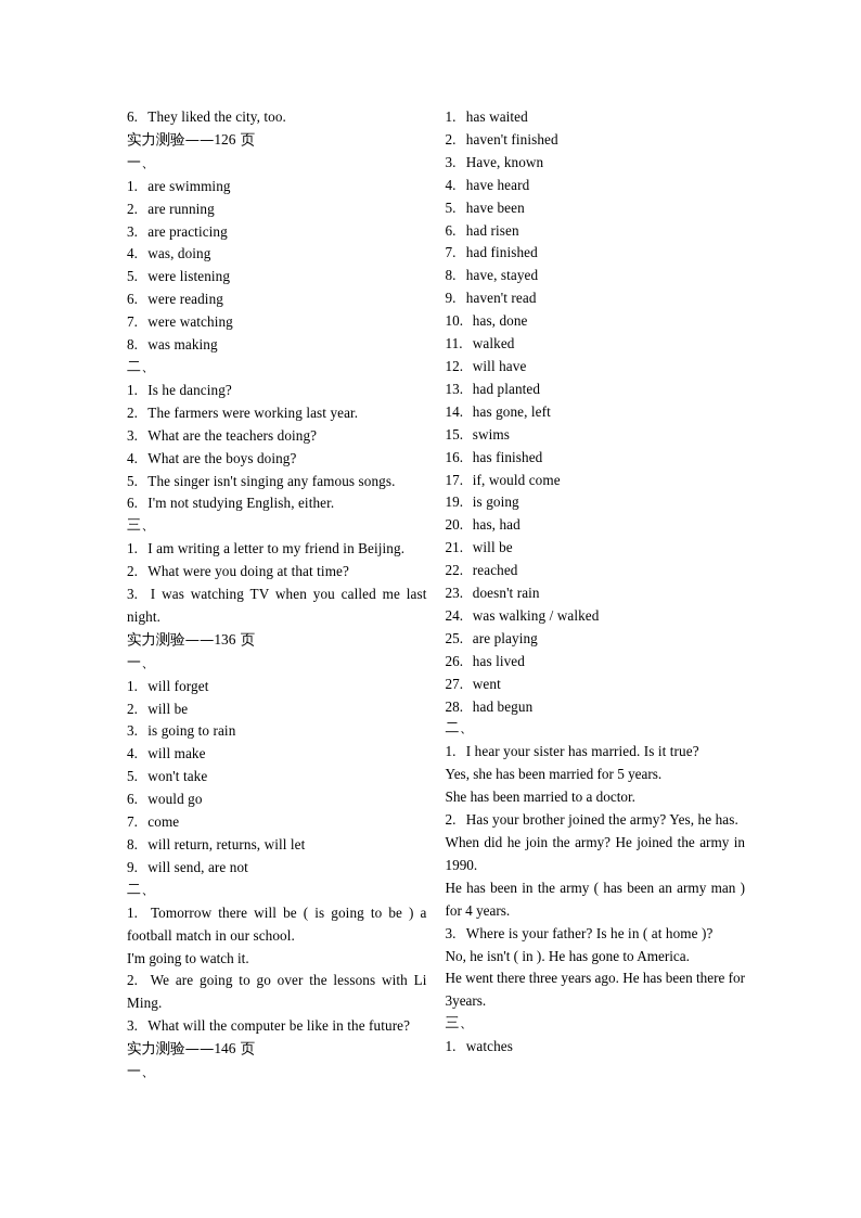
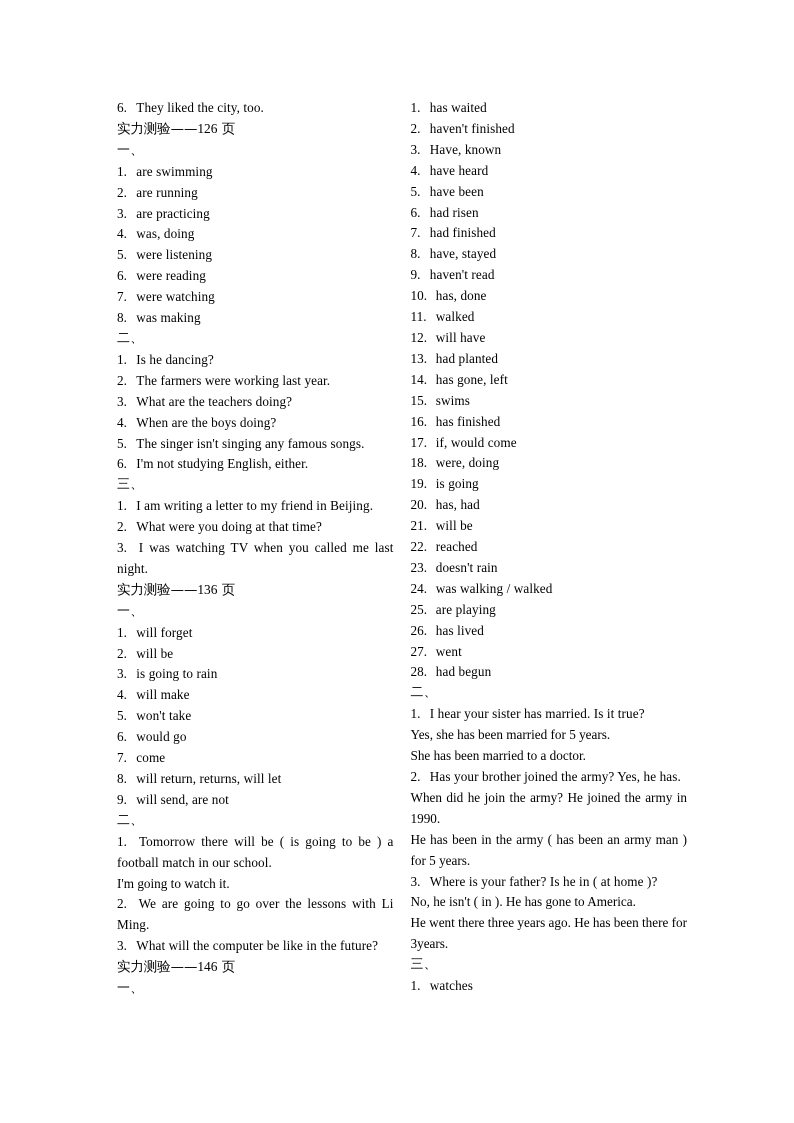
  6. They liked the city, too.
  实力测验——126 页
  一、
  1. are swimming
  2. are running
  3. are practicing
  4. was, doing
  5. were listening
  6. were reading
  7. were watching
  8. was making
  二、
  1. Is he dancing?
  2. The farmers were working last year.
  3. What are the teachers doing?
- 4. What are the boys doing?
+ 4. When are the boys doing?
  5. The singer isn't singing any famous songs.
  6. I'm not studying English, either.
  三、
  1. I am writing a letter to my friend in Beijing.
  2. What were you doing at that time?
  3. I was watching TV when you called me last night.
  实力测验——136 页
  一、
  1. will forget
  2. will be
  3. is going to rain
  4. will make
  5. won't take
  6. would go
  7. come
  8. will return, returns, will let
  9. will send, are not
  二、
  1. Tomorrow there will be ( is going to be ) a football match in our school.
  I'm going to watch it.
  2. We are going to go over the lessons with Li Ming.
  3. What will the computer be like in the future?
  实力测验——146 页
  一、
  1. has waited
  2. haven't finished
  3. Have, known
  4. have heard
  5. have been
  6. had risen
  7. had finished
  8. have, stayed
  9. haven't read
  10. has, done
  11. walked
  12. will have
  13. had planted
  14. has gone, left
  15. swims
  16. has finished
  17. if, would come
+ 18. were, doing
  19. is going
  20. has, had
  21. will be
  22. reached
  23. doesn't rain
  24. was walking / walked
  25. are playing
  26. has lived
  27. went
  28. had begun
  二、
  1. I hear your sister has married. Is it true?
  Yes, she has been married for 5 years.
  She has been married to a doctor.
  2. Has your brother joined the army? Yes, he has.
  When did he join the army? He joined the army in 1990.
- He has been in the army ( has been an army man ) for 4 years.
+ He has been in the army ( has been an army man ) for 5 years.
  3. Where is your father? Is he in ( at home )?
  No, he isn't ( in ). He has gone to America.
  He went there three years ago. He has been there for 3years.
  三、
  1. watches
